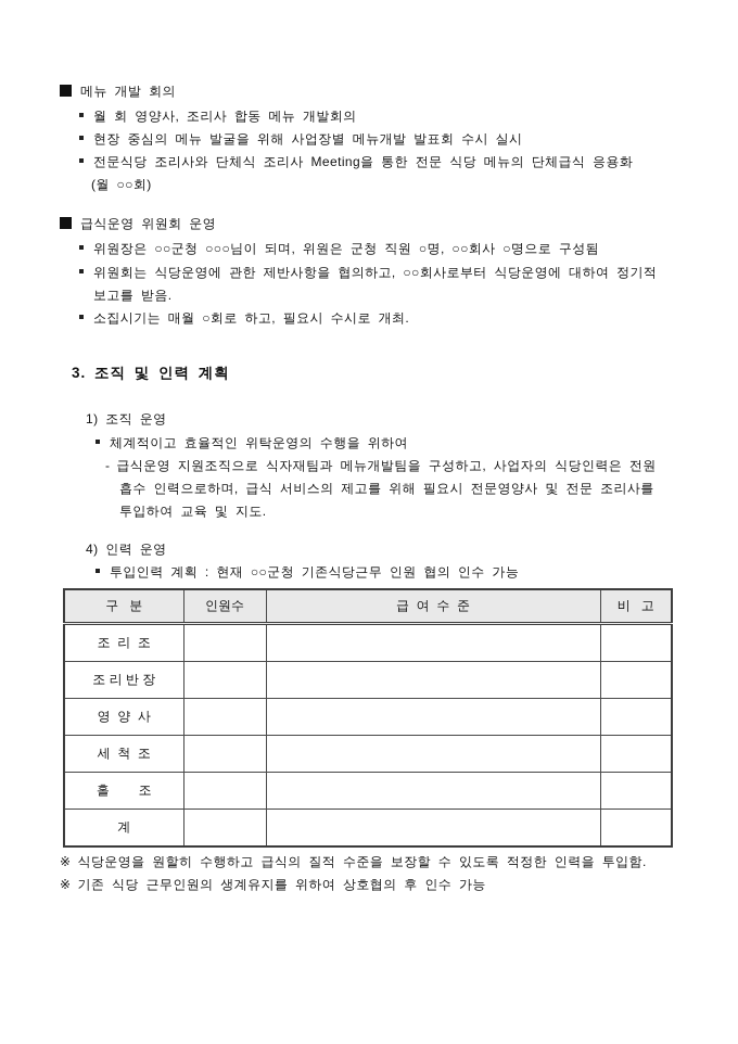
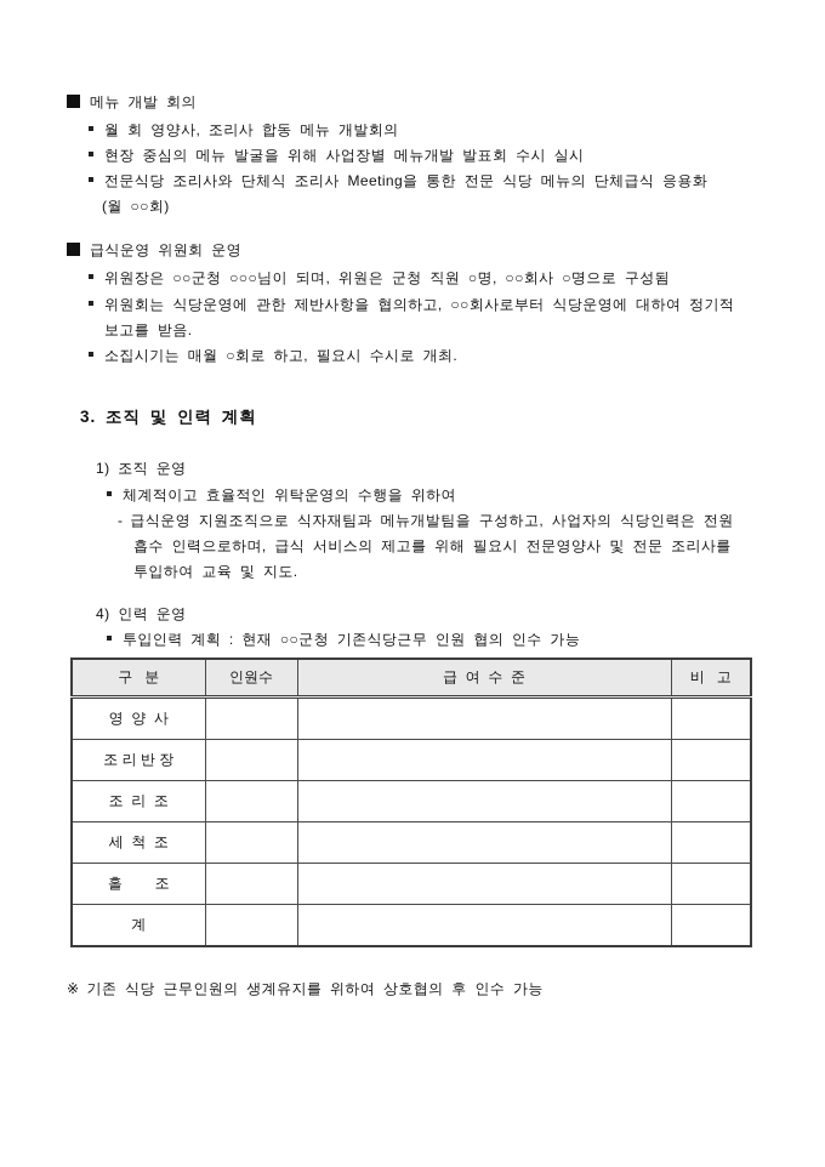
  메뉴 개발 회의
  월 회 영양사, 조리사 합동 메뉴 개발회의
  현장 중심의 메뉴 발굴을 위해 사업장별 메뉴개발 발표회 수시 실시
  전문식당 조리사와 단체식 조리사 Meeting을 통한 전문 식당 메뉴의 단체급식 응용화
  (월 ○○회)
  급식운영 위원회 운영
  위원장은 ○○군청 ○○○님이 되며, 위원은 군청 직원 ○명, ○○회사 ○명으로 구성됨
  위원회는 식당운영에 관한 제반사항을 협의하고, ○○회사로부터 식당운영에 대하여 정기적
  보고를 받음.
  소집시기는 매월 ○회로 하고, 필요시 수시로 개최.
  3. 조직 및 인력 계획
  1) 조직 운영
  체계적이고 효율적인 위탁운영의 수행을 위하여
  - 급식운영 지원조직으로 식자재팀과 메뉴개발팀을 구성하고, 사업자의 식당인력은 전원
  흡수 인력으로하며, 급식 서비스의 제고를 위해 필요시 전문영양사 및 전문 조리사를
  투입하여 교육 및 지도.
  4) 인력 운영
  투입인력 계획 : 현재 ○○군청 기존식당근무 인원 협의 인수 가능
  구 분	인원수	급 여 수 준	비 고
- 조 리 조
+ 영 양 사
  조 리 반 장
- 영 양 사
+ 조 리 조
  세 척 조
  홀 조
  계
- ※ 식당운영을 원할히 수행하고 급식의 질적 수준을 보장할 수 있도록 적정한 인력을 투입함.
  ※ 기존 식당 근무인원의 생계유지를 위하여 상호협의 후 인수 가능
